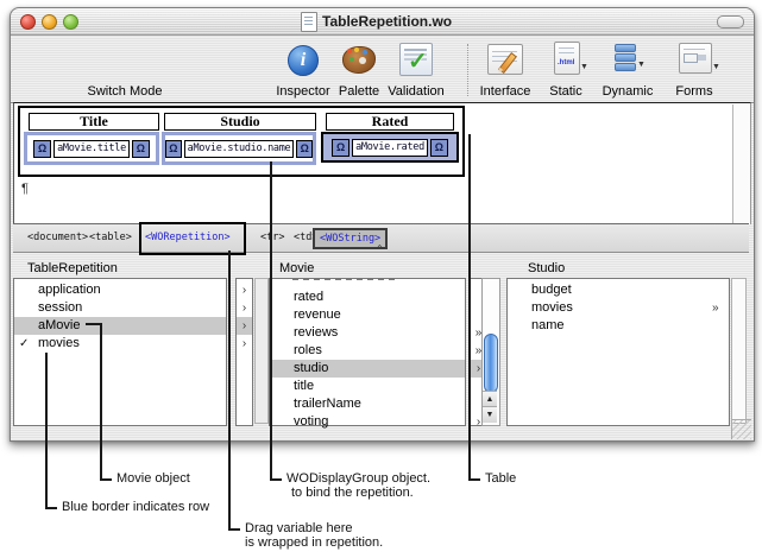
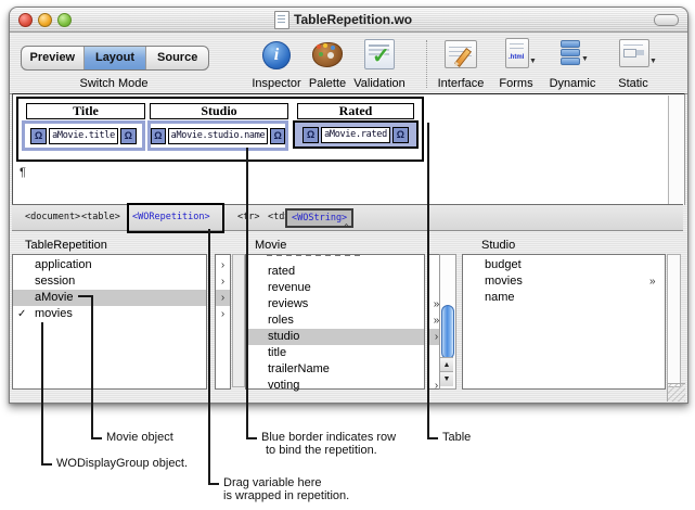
  TableRepetition.wo
+ Preview
+ Layout
+ Source
  Switch Mode
  i
  Inspector
  Palette
  ✓
  Validation
  Interface
- Static
+ Forms
  Dynamic
- Forms
+ Static
  Title
  Studio
  Rated
  Ω
  aMovie.title
  Ω
  Ω
  aMovie.studio.name
  Ω
  Ω
  aMovie.rated
  Ω
  ¶
  <document>
  <table>
  <WORepetition>
  <tr>
  <td
  <WOString>
  ^
  TableRepetition
  Movie
  Studio
  application
  session
  aMovie
  ✓
  movies
  ›
  ›
  ›
  ›
  rated
  revenue
  reviews
  roles
  studio
  title
  trailerName
  voting
  »
  »
  ›
  ›
  budget
  movies
  »
  name
- Blue border indicates row
+ WODisplayGroup object.
  Movie object
  Drag variable here
  is wrapped in repetition.
- WODisplayGroup object.
+ Blue border indicates row
  to bind the repetition.
  Table
